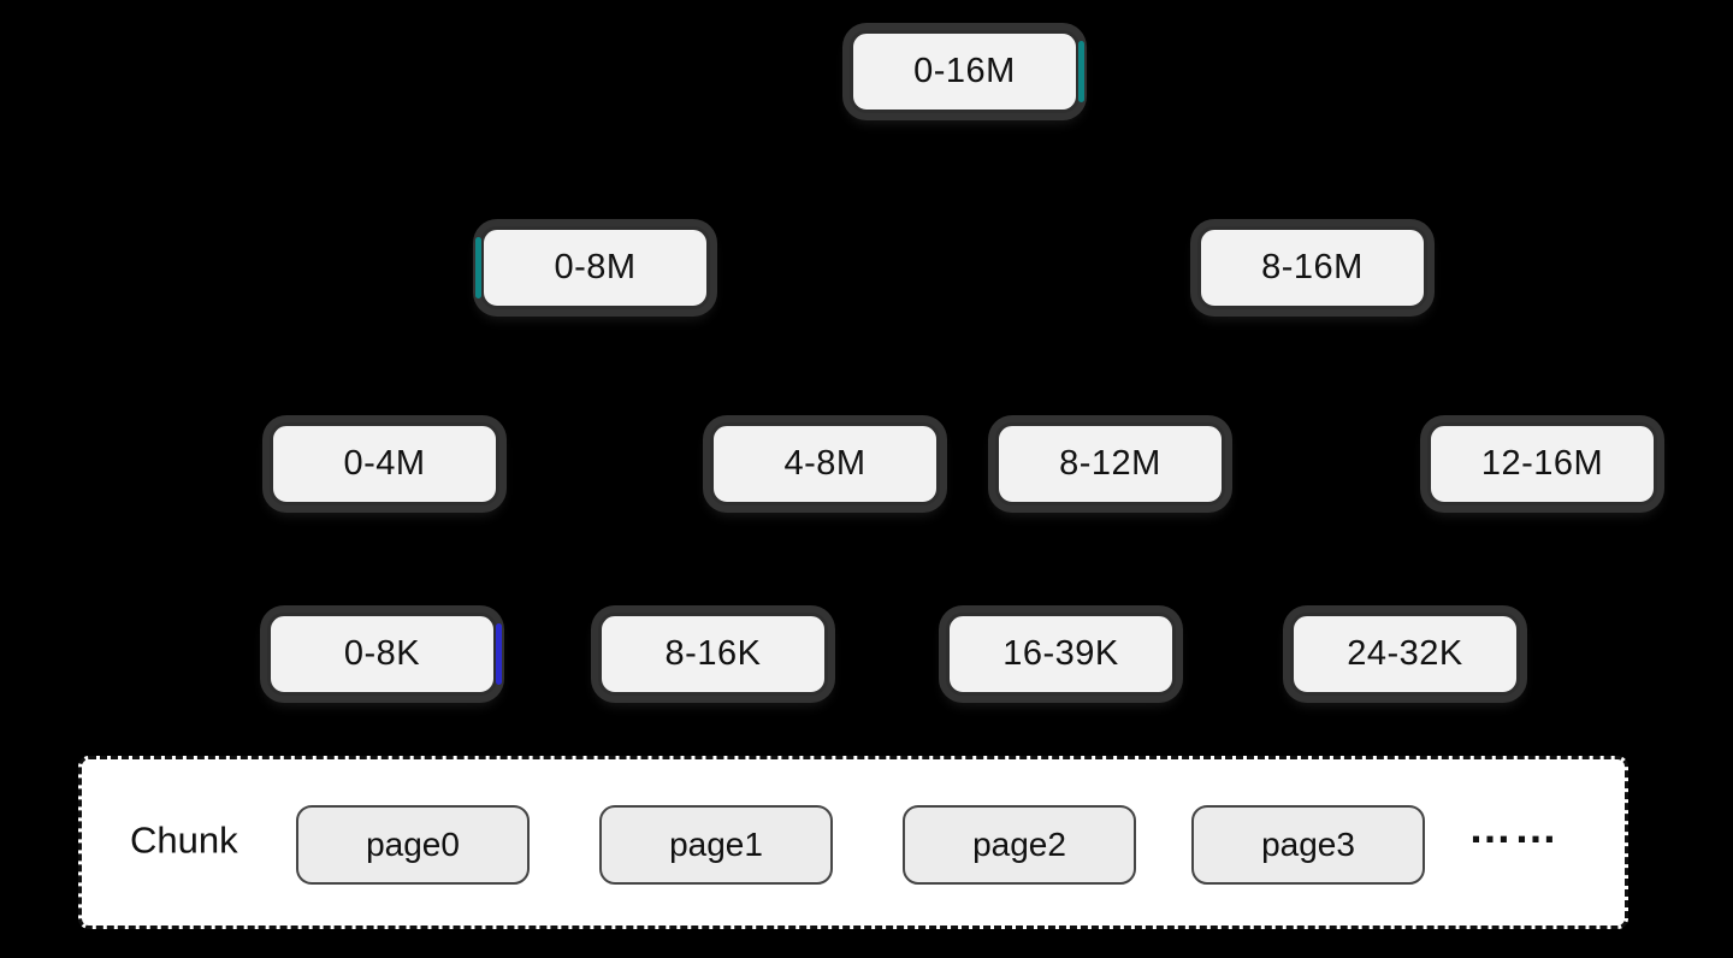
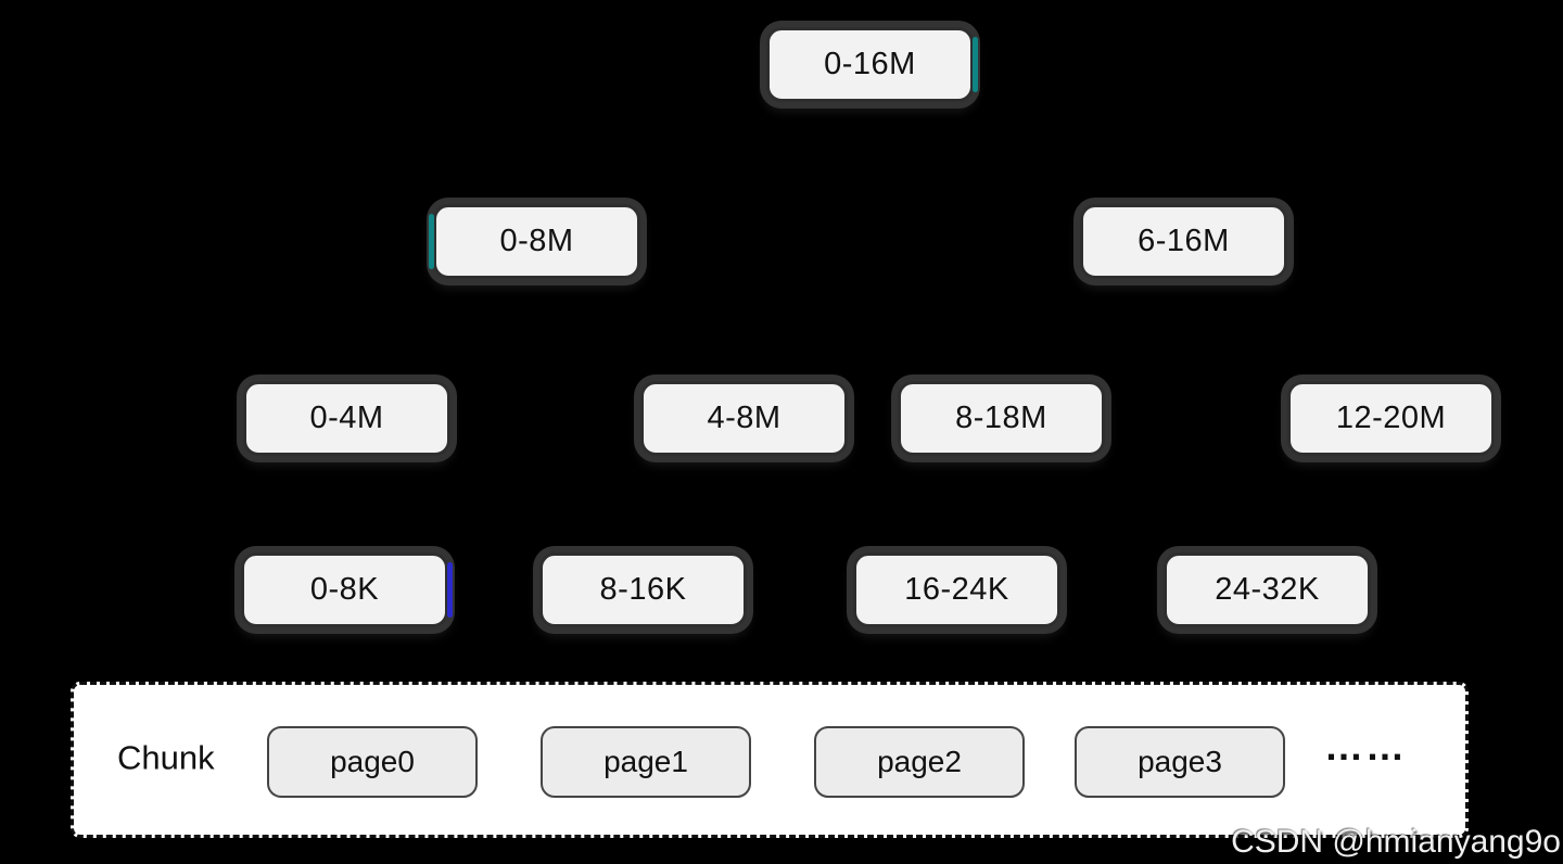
  0-16M
  0-8M
- 8-16M
+ 6-16M
  0-4M
  4-8M
- 8-12M
+ 8-18M
- 12-16M
+ 12-20M
  0-8K
  8-16K
- 16-39K
+ 16-24K
  24-32K
  Chunk
  page0
  page1
  page2
  page3
  ……
+ CSDN @hmianyang9o
